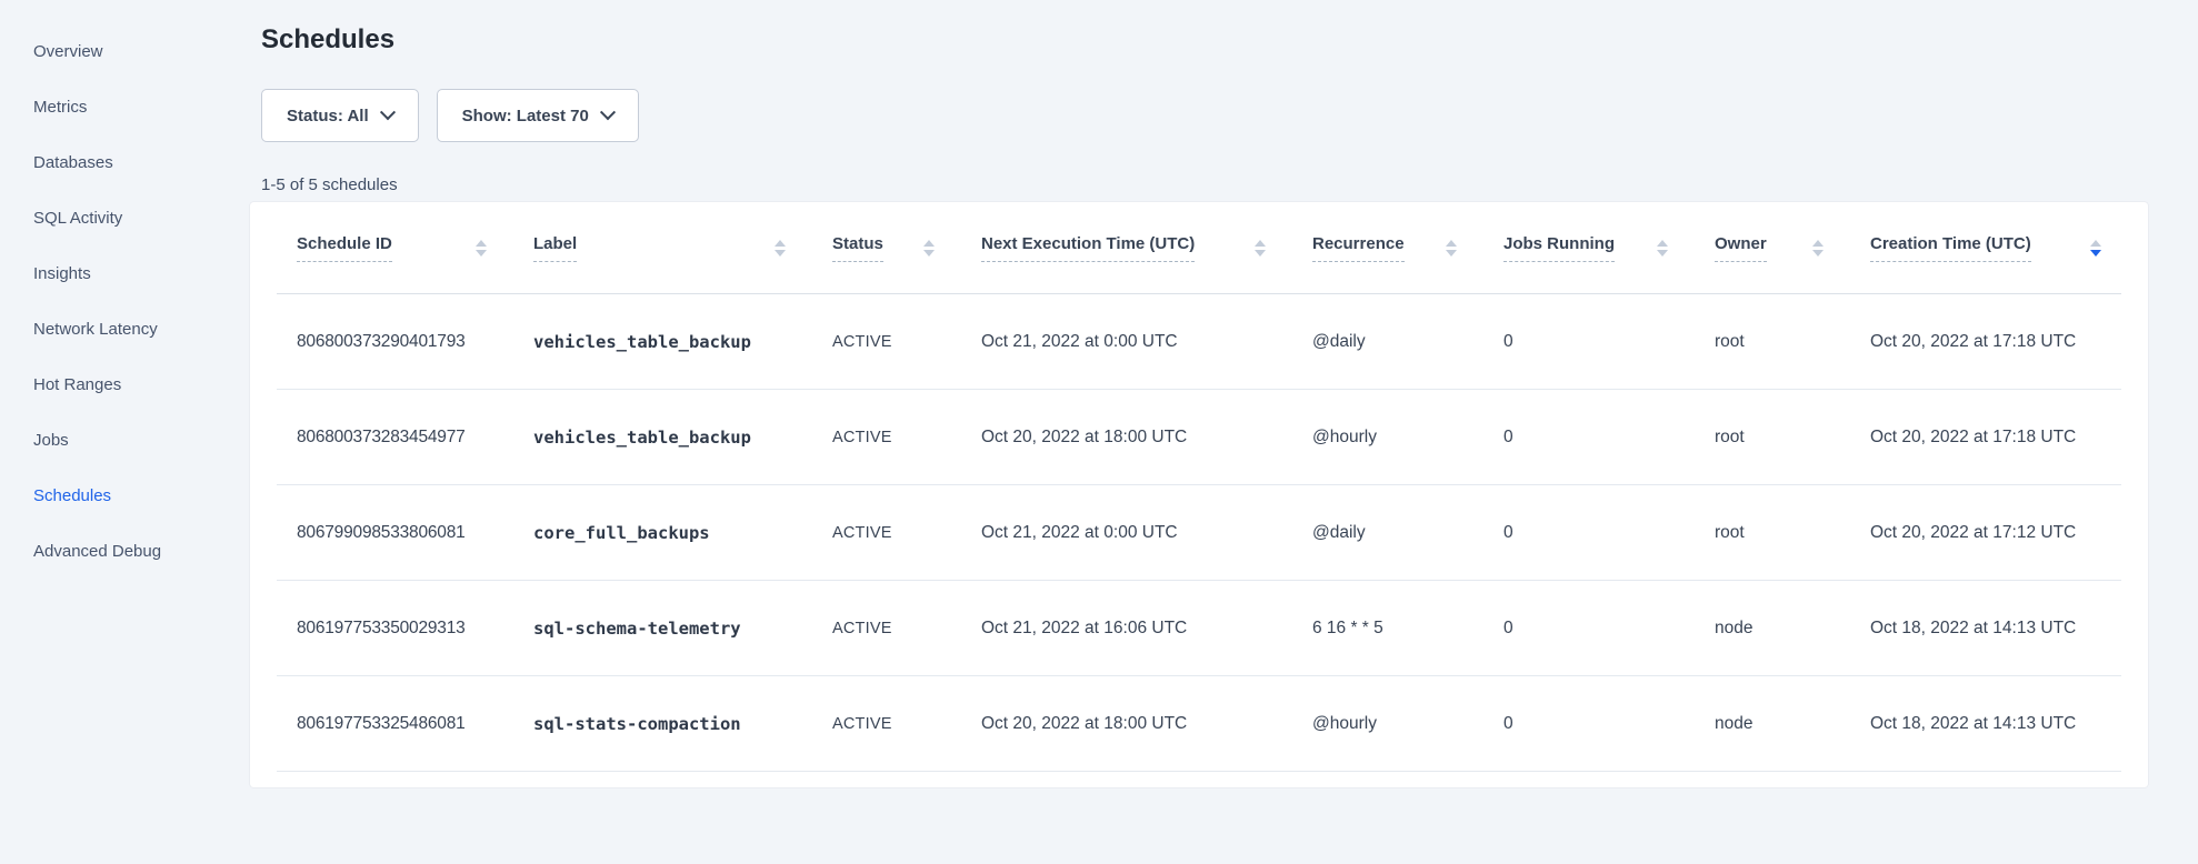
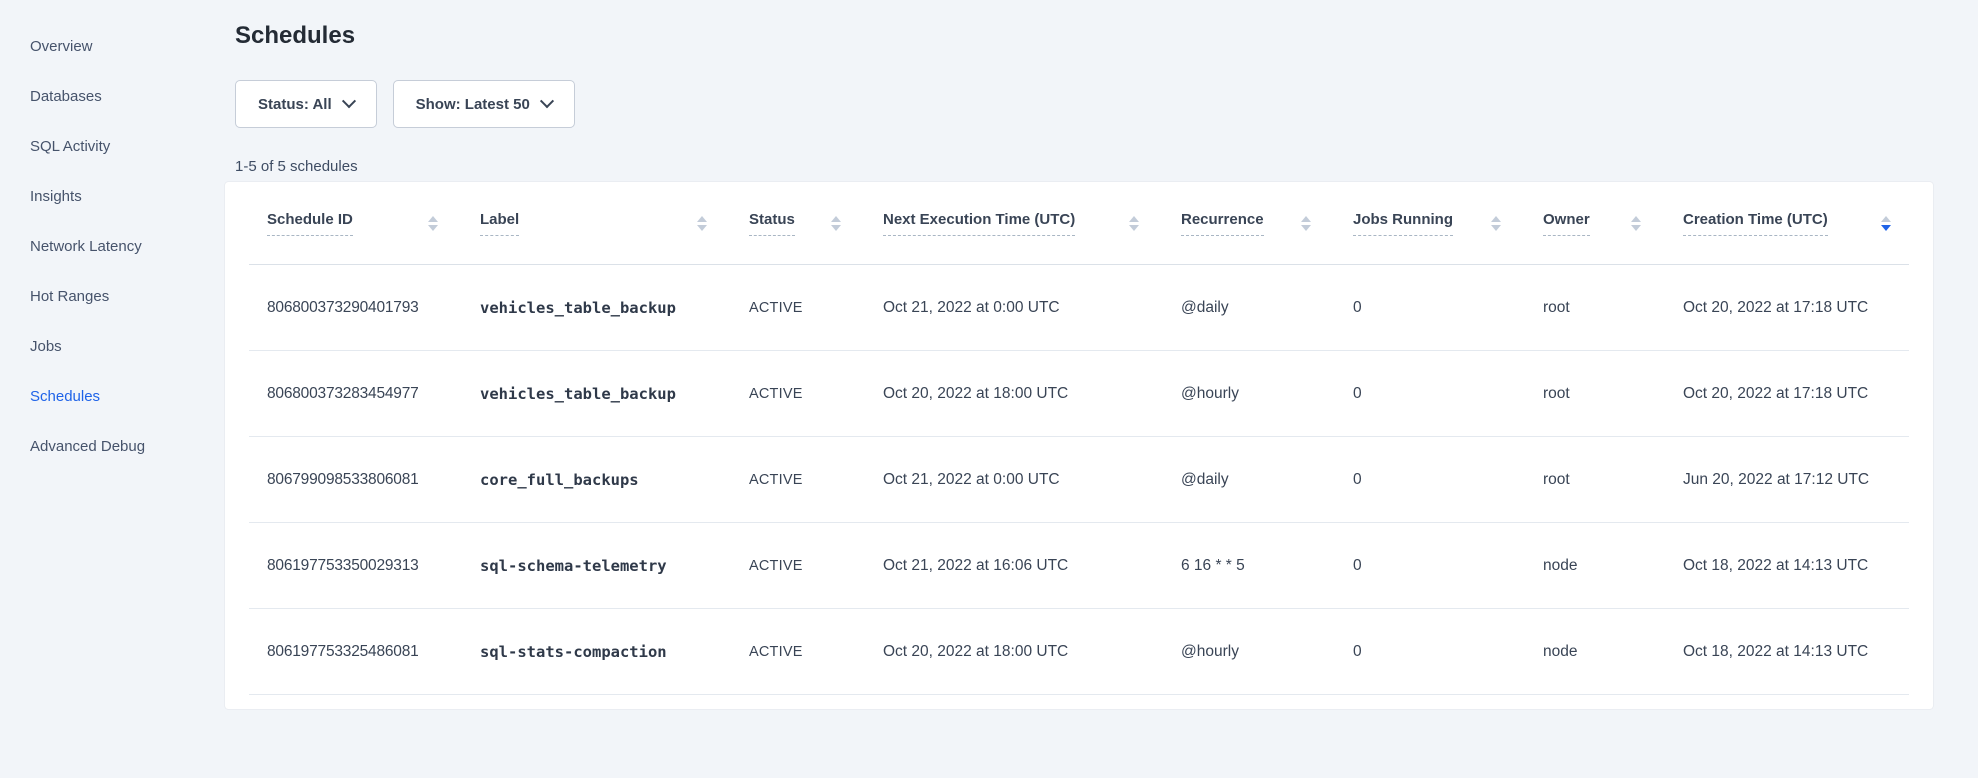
  Overview
- Metrics
  Databases
  SQL Activity
  Insights
  Network Latency
  Hot Ranges
  Jobs
  Schedules
  Advanced Debug
  Schedules
  Status: All
- Show: Latest 70
+ Show: Latest 50
  1-5 of 5 schedules
  Schedule ID
  Label
  Status
  Next Execution Time (UTC)
  Recurrence
  Jobs Running
  Owner
  Creation Time (UTC)
  806800373290401793
  vehicles_table_backup
  ACTIVE
  Oct 21, 2022 at 0:00 UTC
  @daily
  0
  root
  Oct 20, 2022 at 17:18 UTC
  806800373283454977
  vehicles_table_backup
  ACTIVE
  Oct 20, 2022 at 18:00 UTC
  @hourly
  0
  root
  Oct 20, 2022 at 17:18 UTC
  806799098533806081
  core_full_backups
  ACTIVE
  Oct 21, 2022 at 0:00 UTC
  @daily
  0
  root
- Oct 20, 2022 at 17:12 UTC
+ Jun 20, 2022 at 17:12 UTC
  806197753350029313
  sql-schema-telemetry
  ACTIVE
  Oct 21, 2022 at 16:06 UTC
  6 16 * * 5
  0
  node
  Oct 18, 2022 at 14:13 UTC
  806197753325486081
  sql-stats-compaction
  ACTIVE
  Oct 20, 2022 at 18:00 UTC
  @hourly
  0
  node
  Oct 18, 2022 at 14:13 UTC
